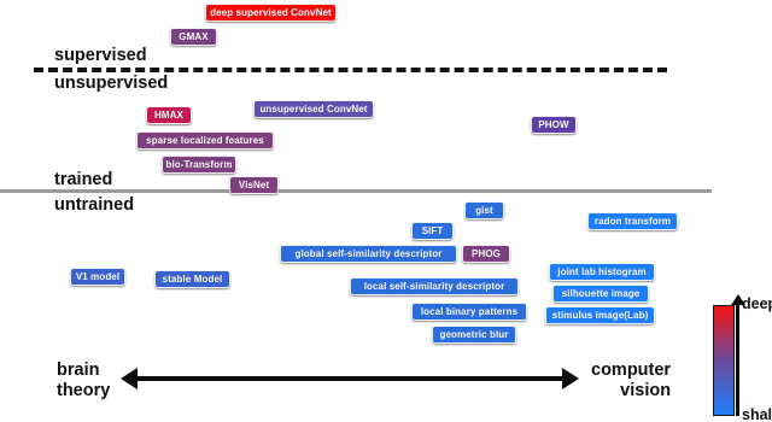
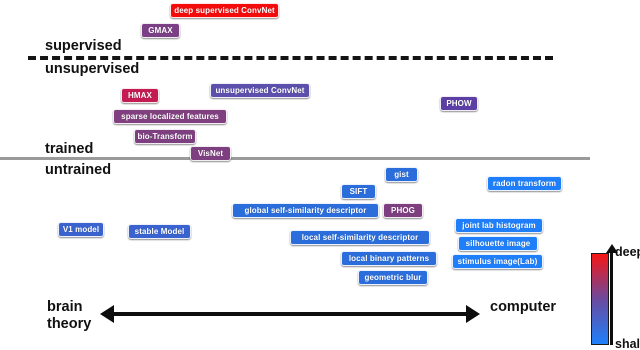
  supervised
  unsupervised
  trained
  untrained
  deep supervised ConvNet
  GMAX
  HMAX
  unsupervised ConvNet
  PHOW
  sparse localized features
  bio-Transform
  VisNet
  gist
  SIFT
  radon transform
  global self-similarity descriptor
  PHOG
  V1 model
  stable Model
  local self-similarity descriptor
  joint lab histogram
  silhouette image
  local binary patterns
  stimulus image(Lab)
  geometric blur
  brain
  theory
  computer
- vision
  dee
